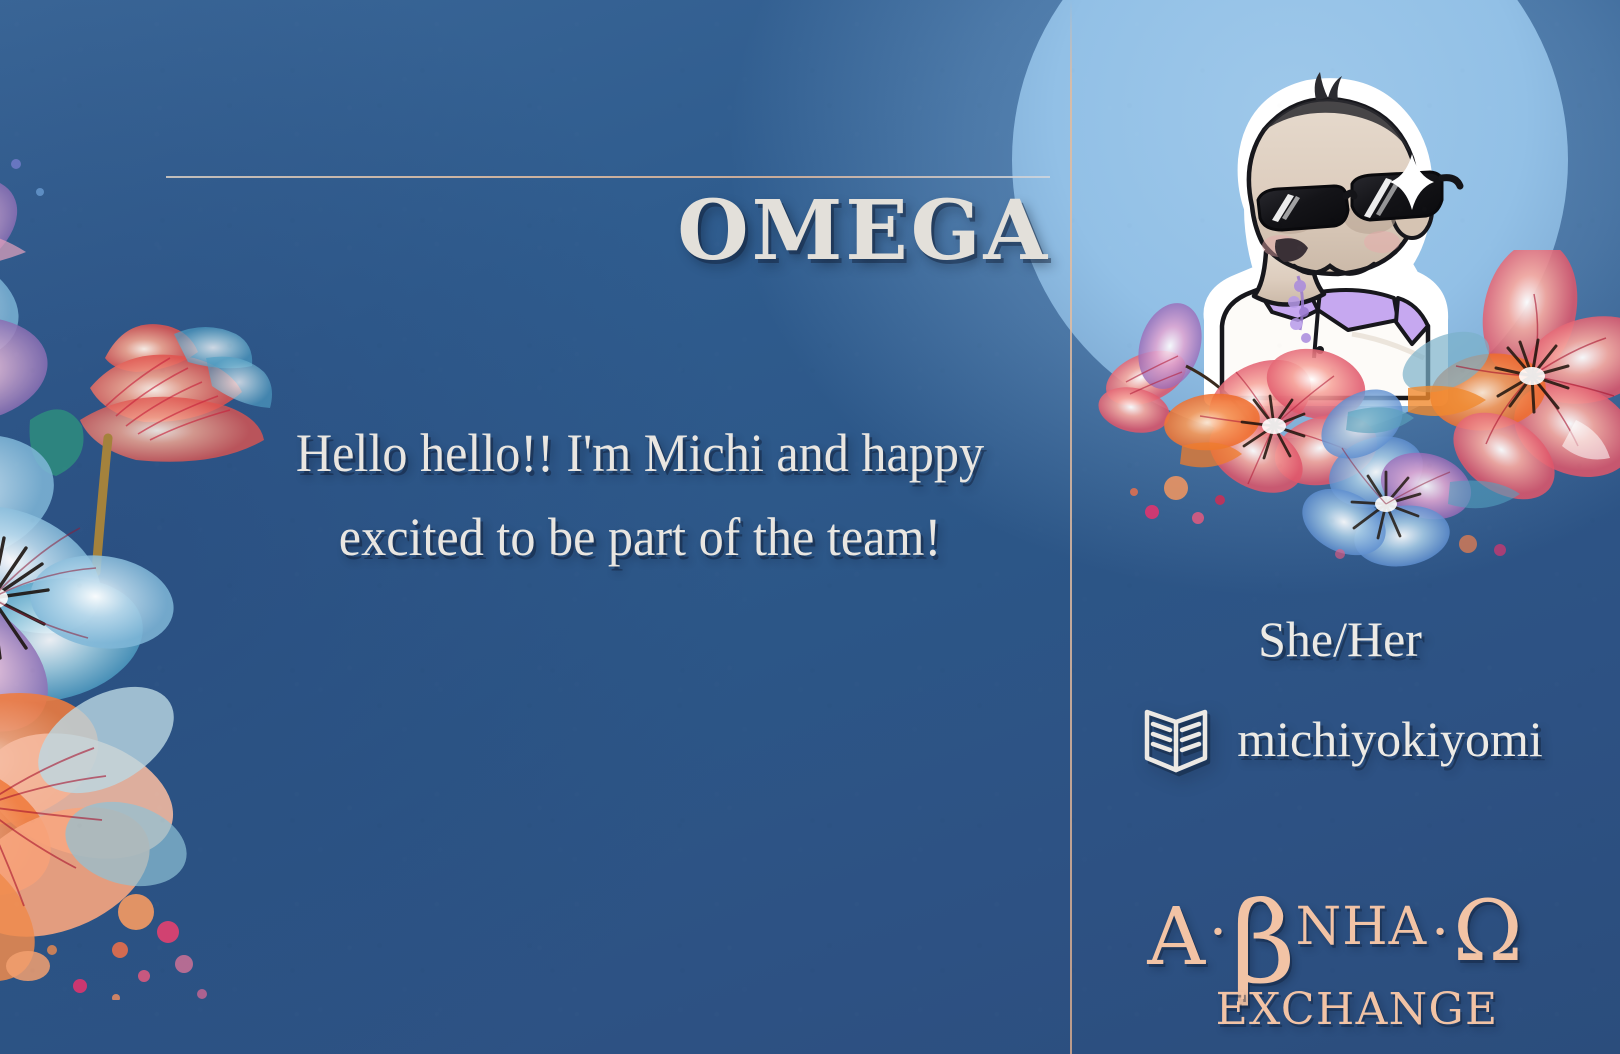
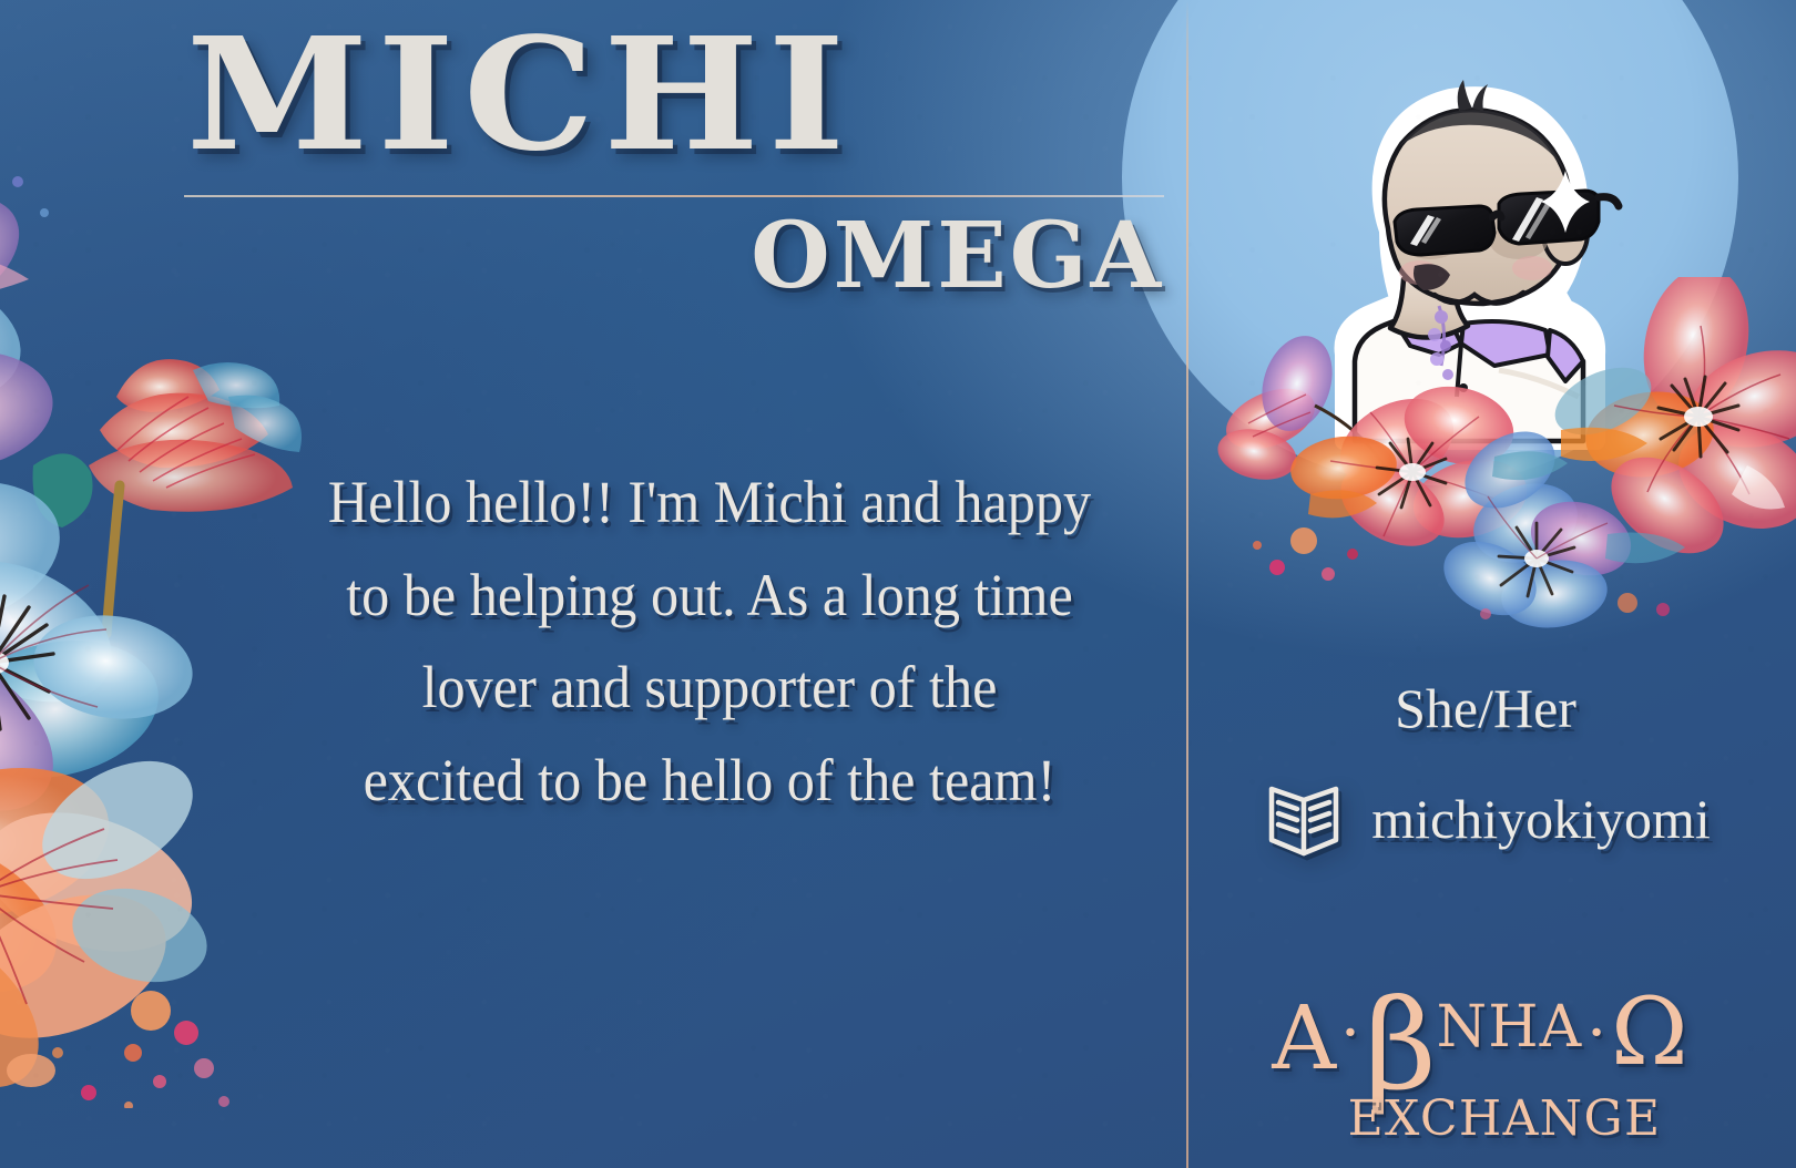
+ MICHI
  OMEGA
  Hello hello!! I'm Michi and happy
+ to be helping out. As a long time
+ lover and supporter of the
- excited to be part of the team!
+ excited to be hello of the team!
  She/Her
  michiyokiyomi
  A
  ·
  β
  NHA
  ·
  Ω
  EXCHANGE
